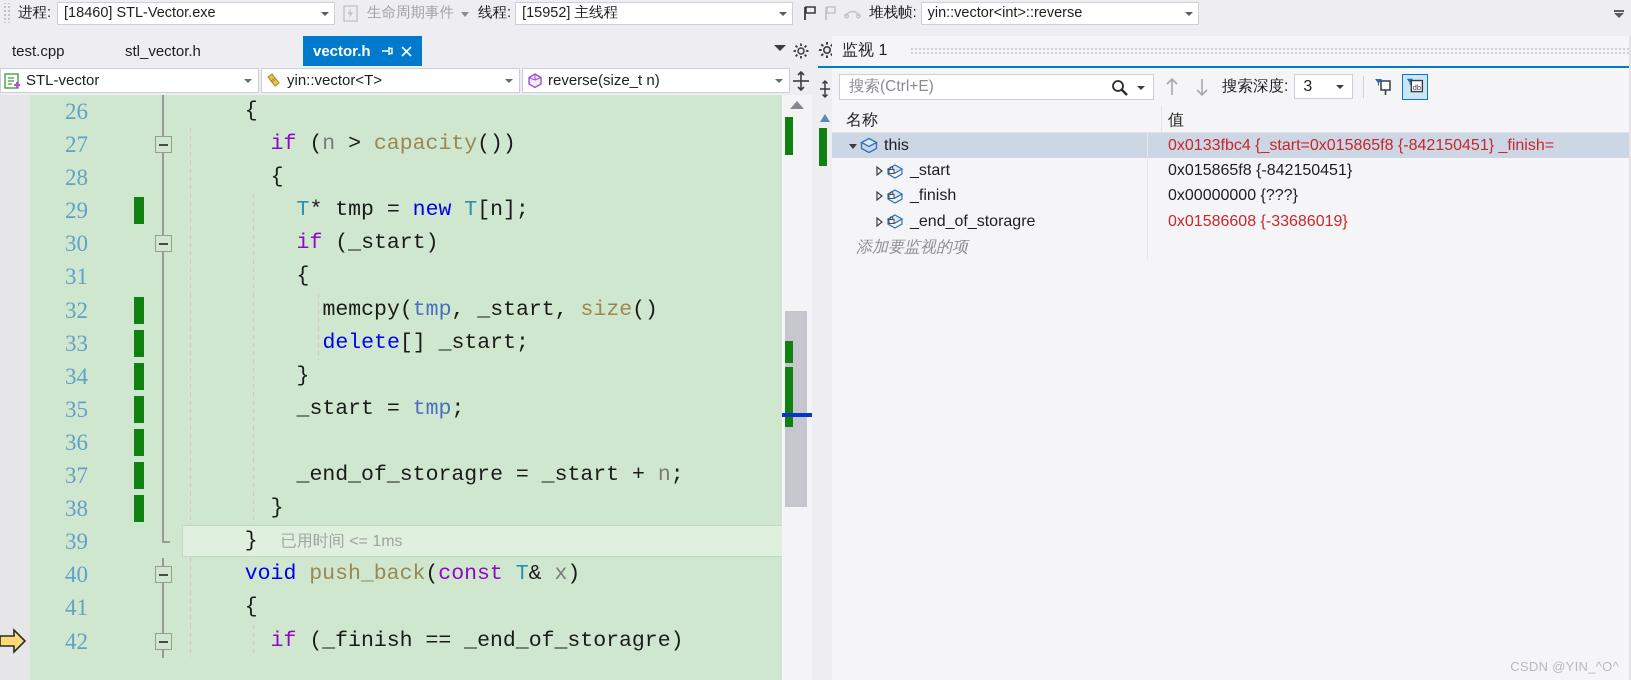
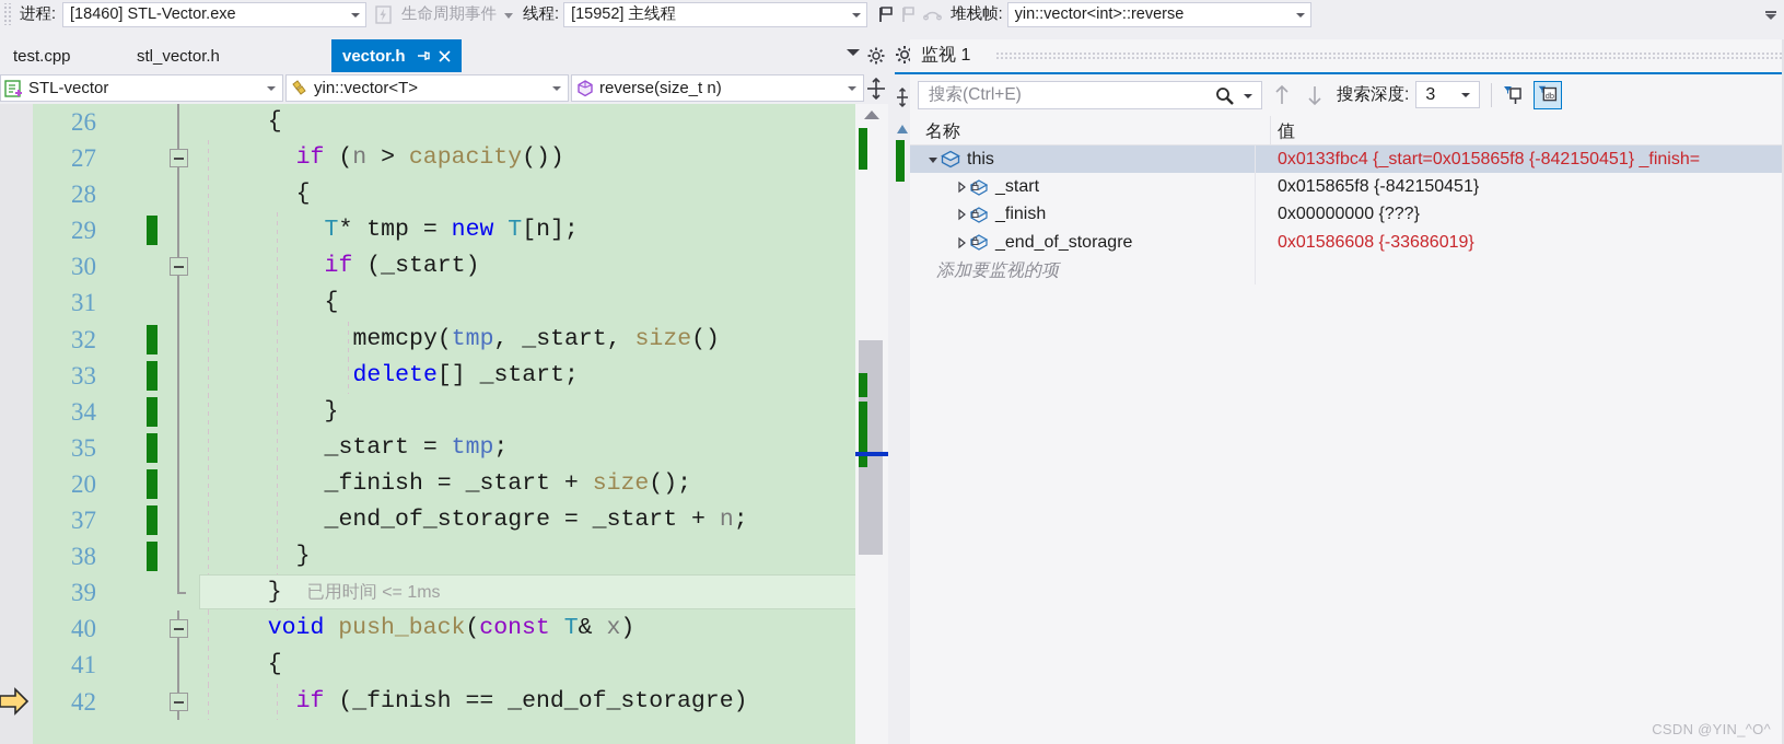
  进程:
  [18460] STL-Vector.exe
  生命周期事件
  线程:
  [15952] 主线程
  堆栈帧:
  yin::vector<int>::reverse
  test.cpp
  stl_vector.h
  vector.h
  STL-vector
  yin::vector<T>
  reverse(size_t n)
  26
  {
  27
  if (n > capacity())
  28
  {
  29
  T* tmp = new T[n];
  30
  if (_start)
  31
  {
  32
  memcpy(tmp, _start, size()
  33
  delete[] _start;
  34
  }
  35
  _start = tmp;
- 36
+ 20
+ _finish = _start + size();
  37
  _end_of_storagre = _start + n;
  38
  }
  39
  }
  已用时间 <= 1ms
  40
  void push_back(const T& x)
  41
  {
  42
  if (_finish == _end_of_storagre)
  监视 1
  搜索(Ctrl+E)
  搜索深度:
  3
  db
  名称
  值
  this
  0x0133fbc4 {_start=0x015865f8 {-842150451} _finish=
  _start
  0x015865f8 {-842150451}
  _finish
  0x00000000 {???}
  _end_of_storagre
  0x01586608 {-33686019}
  添加要监视的项
  CSDN @YIN_^O^
